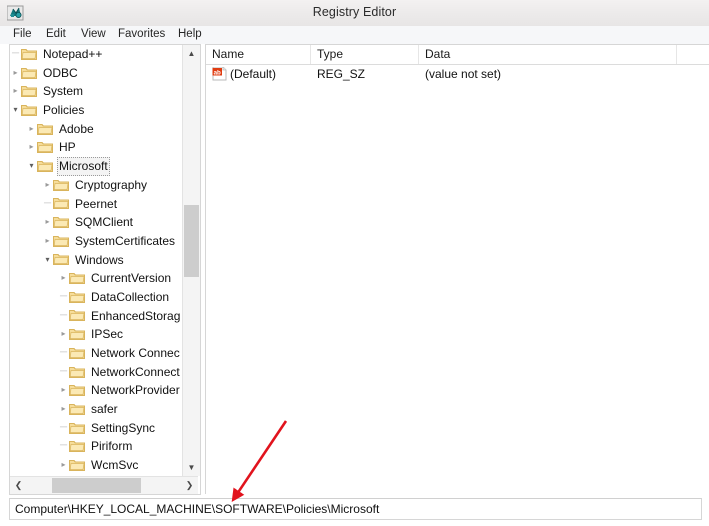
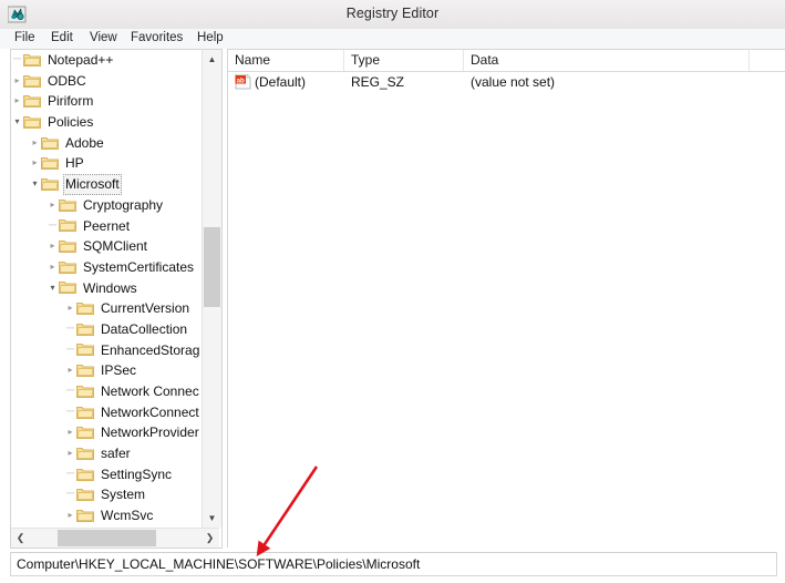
  Registry Editor
  File
  Edit
  View
  Favorites
  Help
  ─ Notepad++
  ODBC
- System
+ Piriform
  Policies
  Adobe
  HP
  Microsoft
  Cryptography
  ─ Peernet
  SQMClient
  SystemCertificates
  Windows
  CurrentVersion
  ─ DataCollection
  ─ EnhancedStorag
  IPSec
  ─ Network Connec
  ─ NetworkConnect
  NetworkProvider
  safer
  ─ SettingSync
- ─ Piriform
+ ─ System
  WcmSvc
  ▲
  ▼
  ❮
  ❯
  Name
  Type
  Data
  (Default)
  REG_SZ
  (value not set)
  Computer\HKEY_LOCAL_MACHINE\SOFTWARE\Policies\Microsoft
